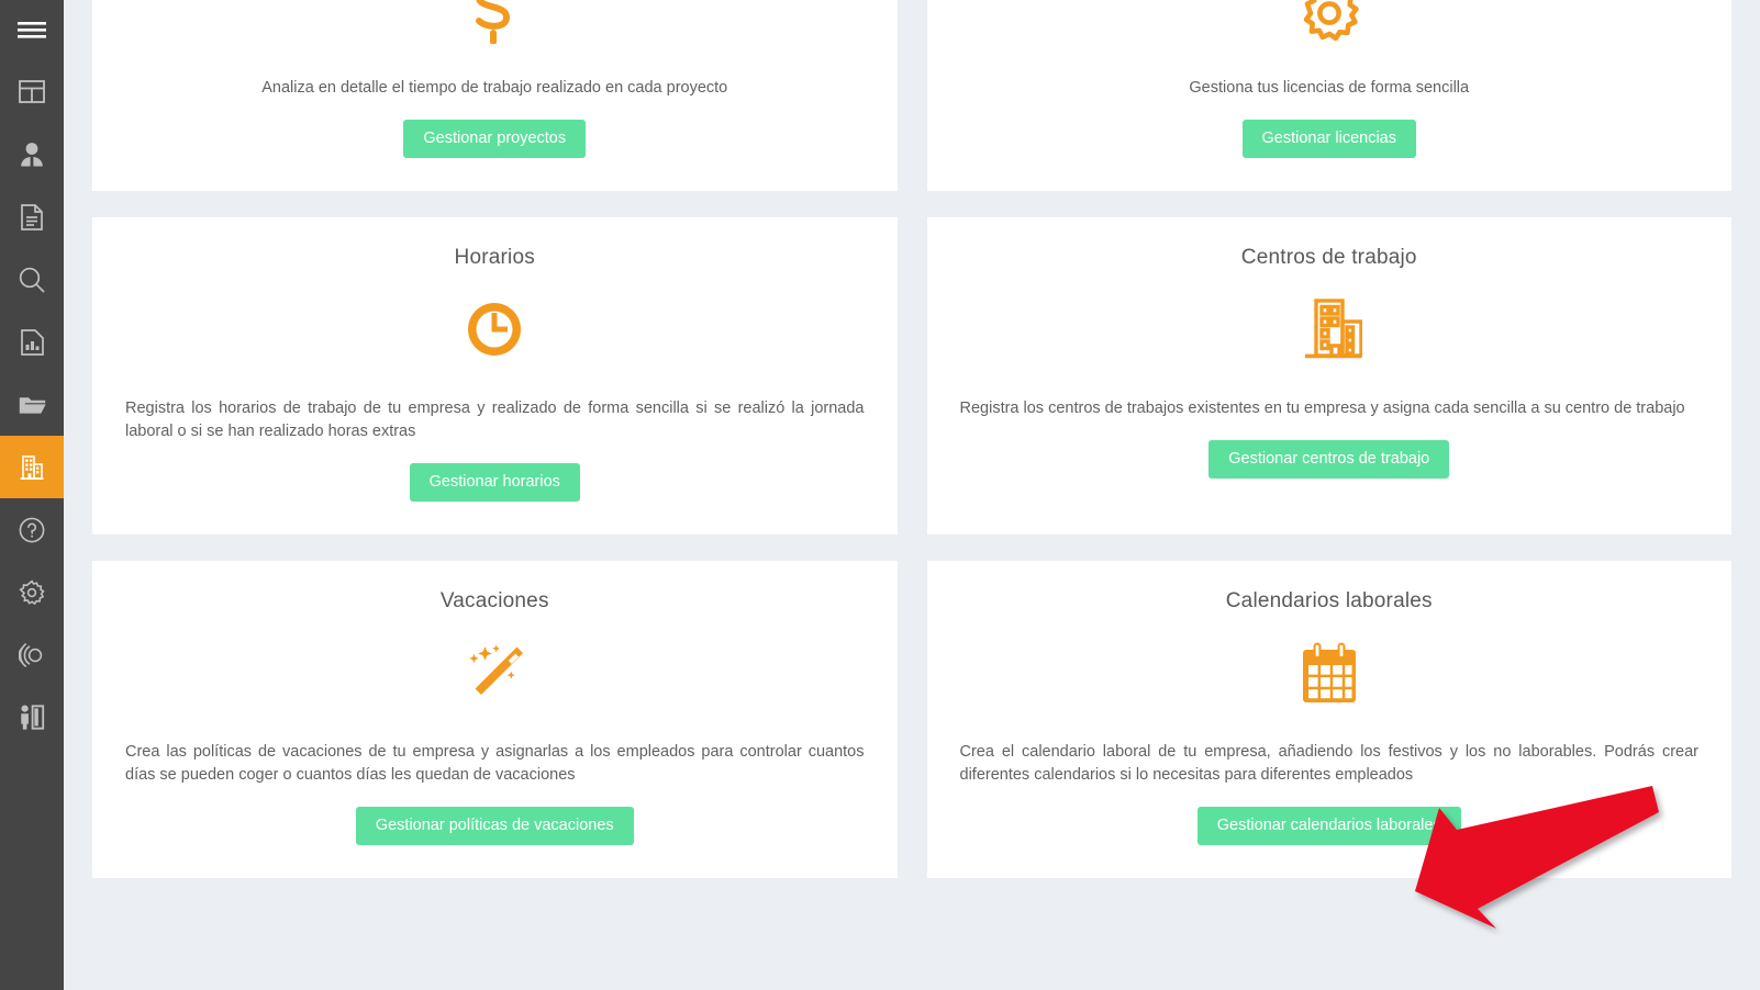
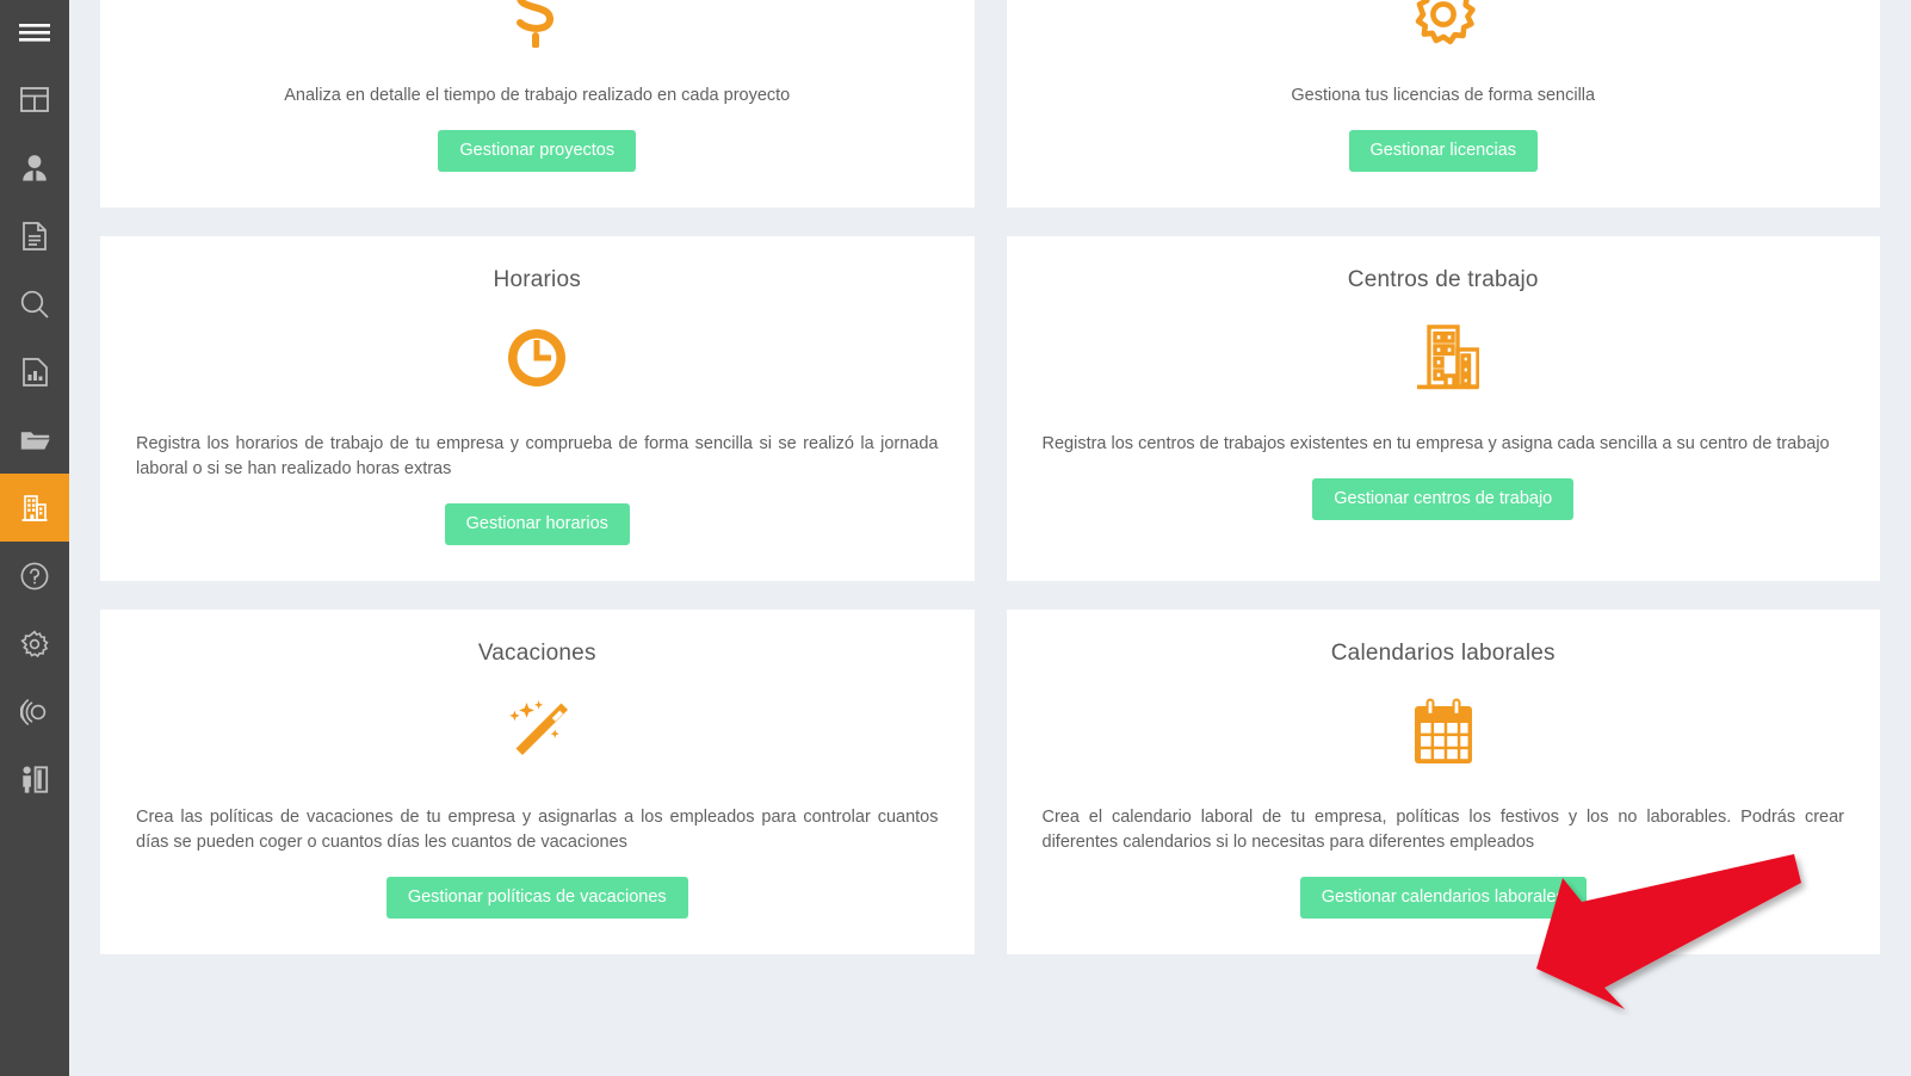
  Analiza en detalle el tiempo de trabajo realizado en cada proyecto
  Gestionar proyectos
  Gestiona tus licencias de forma sencilla
  Gestionar licencias
  Horarios
- Registra los horarios de trabajo de tu empresa y realizado de forma sencilla si se realizó la jornada laboral o si se han realizado horas extras
+ Registra los horarios de trabajo de tu empresa y comprueba de forma sencilla si se realizó la jornada laboral o si se han realizado horas extras
  Gestionar horarios
  Centros de trabajo
  Registra los centros de trabajos existentes en tu empresa y asigna cada sencilla a su centro de trabajo
  Gestionar centros de trabajo
  Vacaciones
- Crea las políticas de vacaciones de tu empresa y asignarlas a los empleados para controlar cuantos días se pueden coger o cuantos días les quedan de vacaciones
+ Crea las políticas de vacaciones de tu empresa y asignarlas a los empleados para controlar cuantos días se pueden coger o cuantos días les cuantos de vacaciones
  Gestionar políticas de vacaciones
  Calendarios laborales
- Crea el calendario laboral de tu empresa, añadiendo los festivos y los no laborables. Podrás crear diferentes calendarios si lo necesitas para diferentes empleados
+ Crea el calendario laboral de tu empresa, políticas los festivos y los no laborables. Podrás crear diferentes calendarios si lo necesitas para diferentes empleados
  Gestionar calendarios laborale
